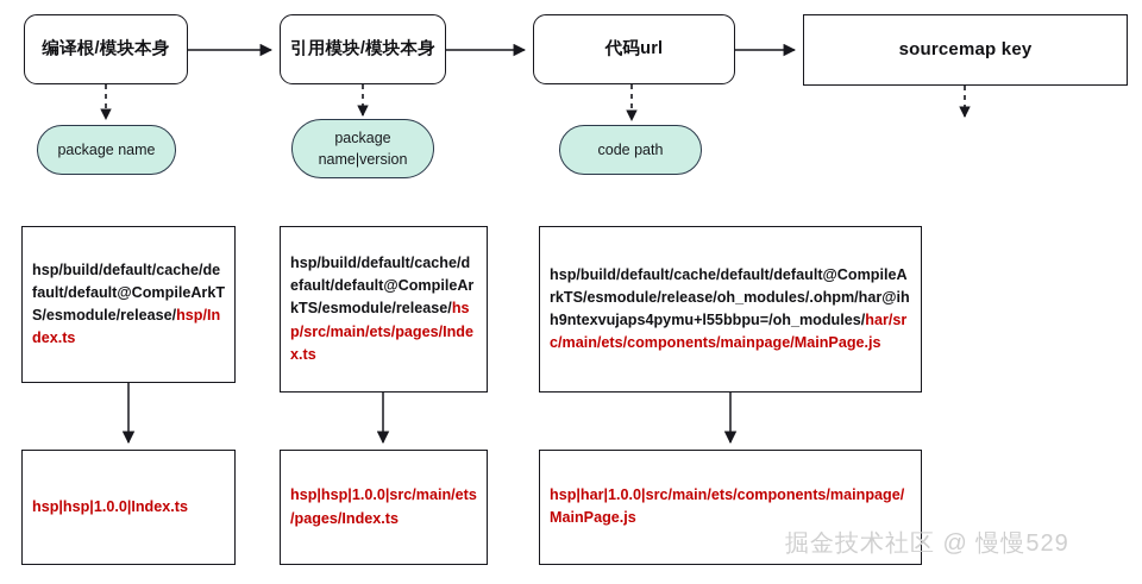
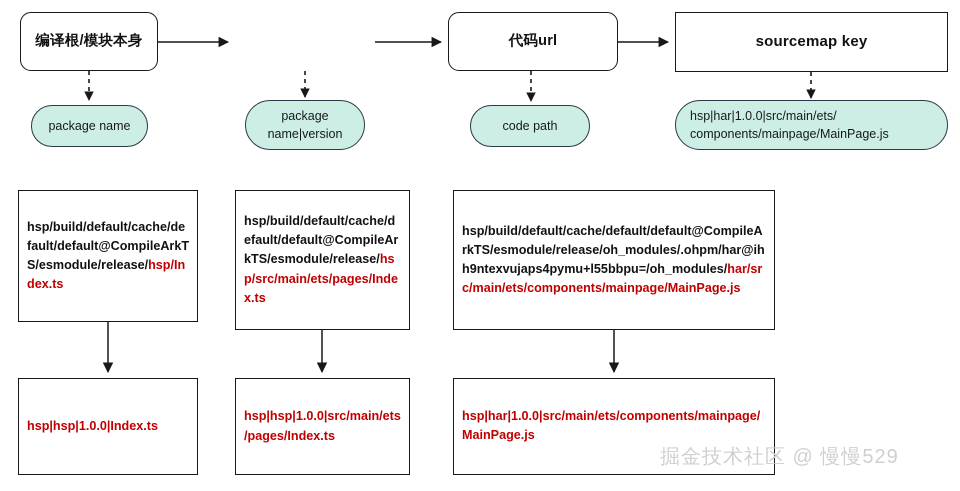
  编译根/模块本身
- 引用模块/模块本身
  代码url
  sourcemap key
  package name
  package
  name|version
  code path
+ hsp|har|1.0.0|src/main/ets/
+ components/mainpage/MainPage.js
  hsp/build/default/cache/default/default@CompileArkTS/esmodule/release/hsp/Index.ts
  hsp/build/default/cache/default/default@CompileArkTS/esmodule/release/hsp/src/main/ets/pages/Index.ts
  hsp/build/default/cache/default/default@CompileArkTS/esmodule/release/oh_modules/.ohpm/har@ihh9ntexvujaps4pymu+l55bbpu=/oh_modules/har/src/main/ets/components/mainpage/MainPage.js
  hsp|hsp|1.0.0|Index.ts
  hsp|hsp|1.0.0|src/main/ets/pages/Index.ts
  hsp|har|1.0.0|src/main/ets/components/mainpage/MainPage.js
  掘金技术社区 @ 慢慢529
